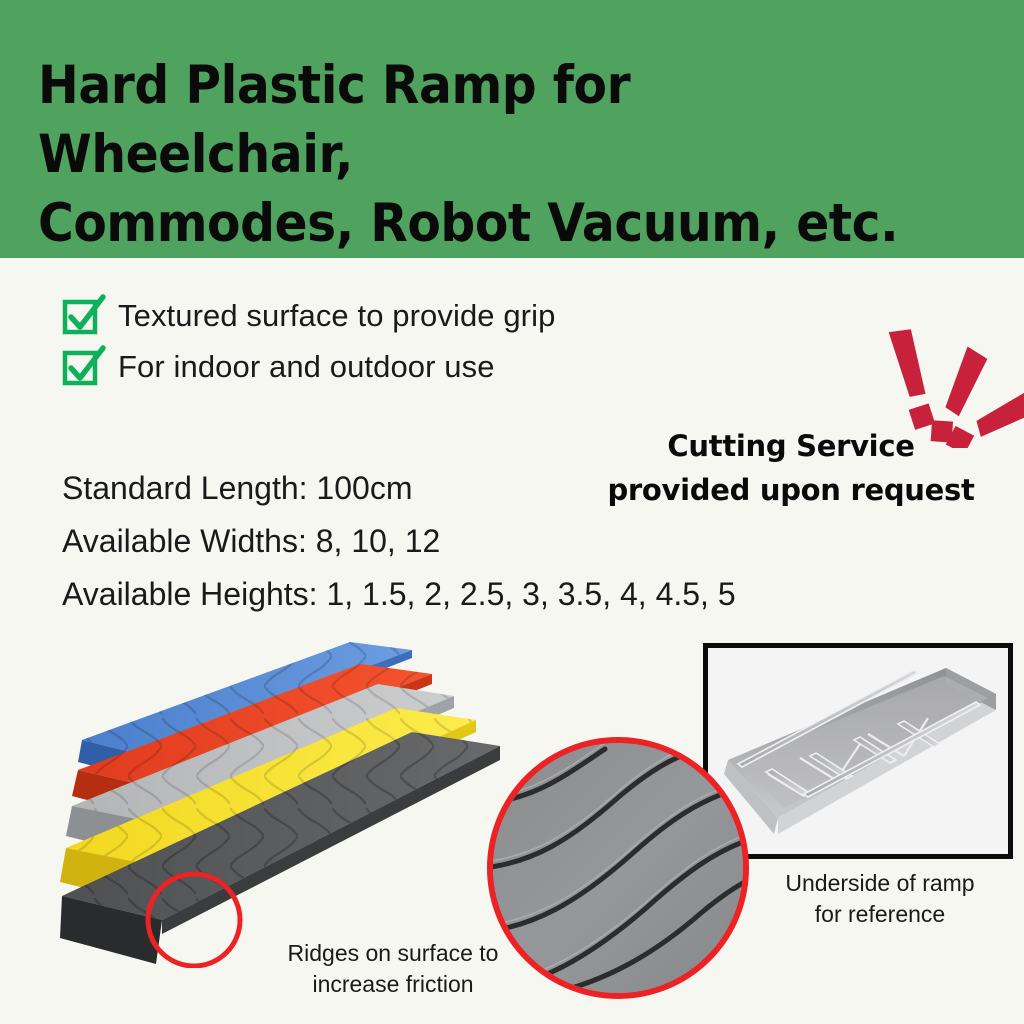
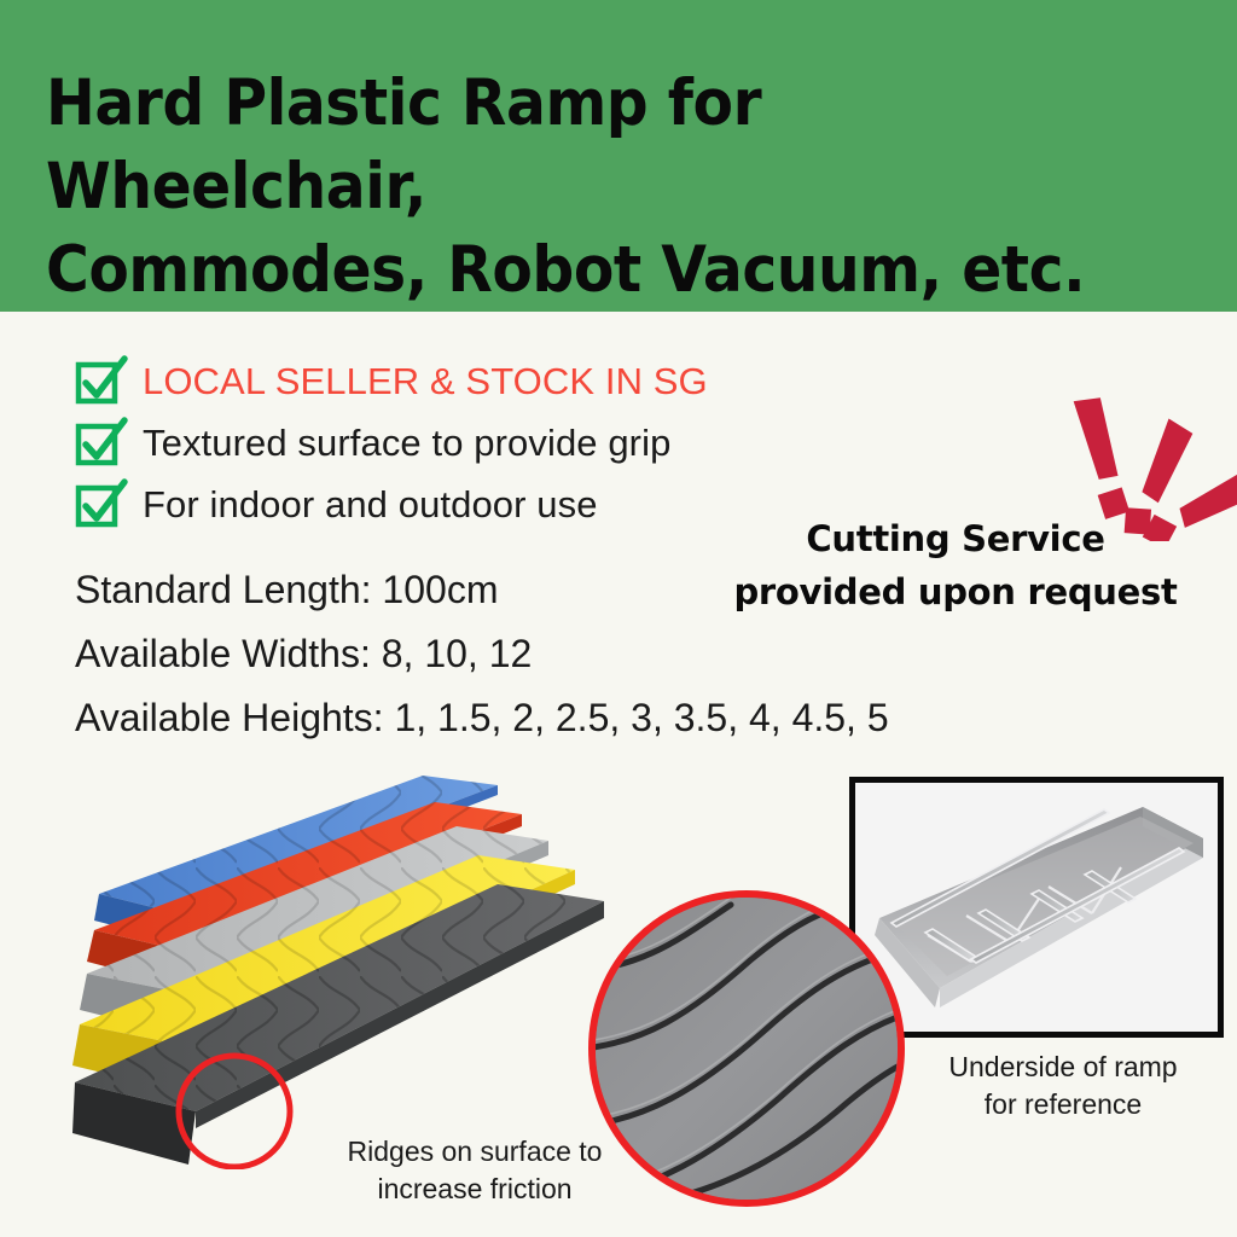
  Hard Plastic Ramp for Wheelchair,
  Commodes, Robot Vacuum, etc.
+ LOCAL SELLER & STOCK IN SG
  Textured surface to provide grip
  For indoor and outdoor use
  Standard Length: 100cm
  Available Widths: 8, 10, 12
  Available Heights: 1, 1.5, 2, 2.5, 3, 3.5, 4, 4.5, 5
  Cutting Service
  provided upon request
  Ridges on surface to
  increase friction
  Underside of ramp
  for reference
